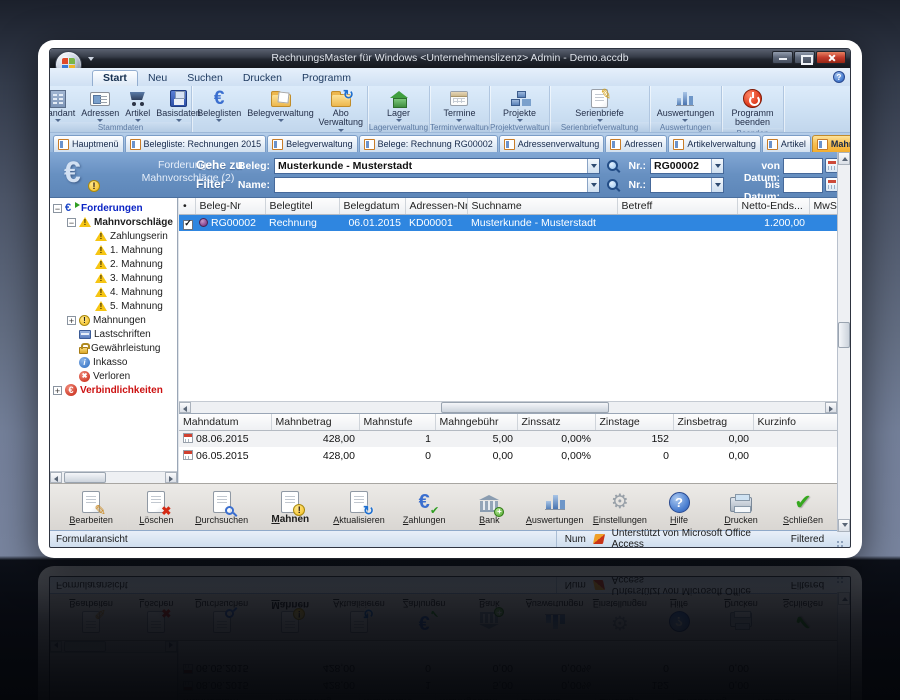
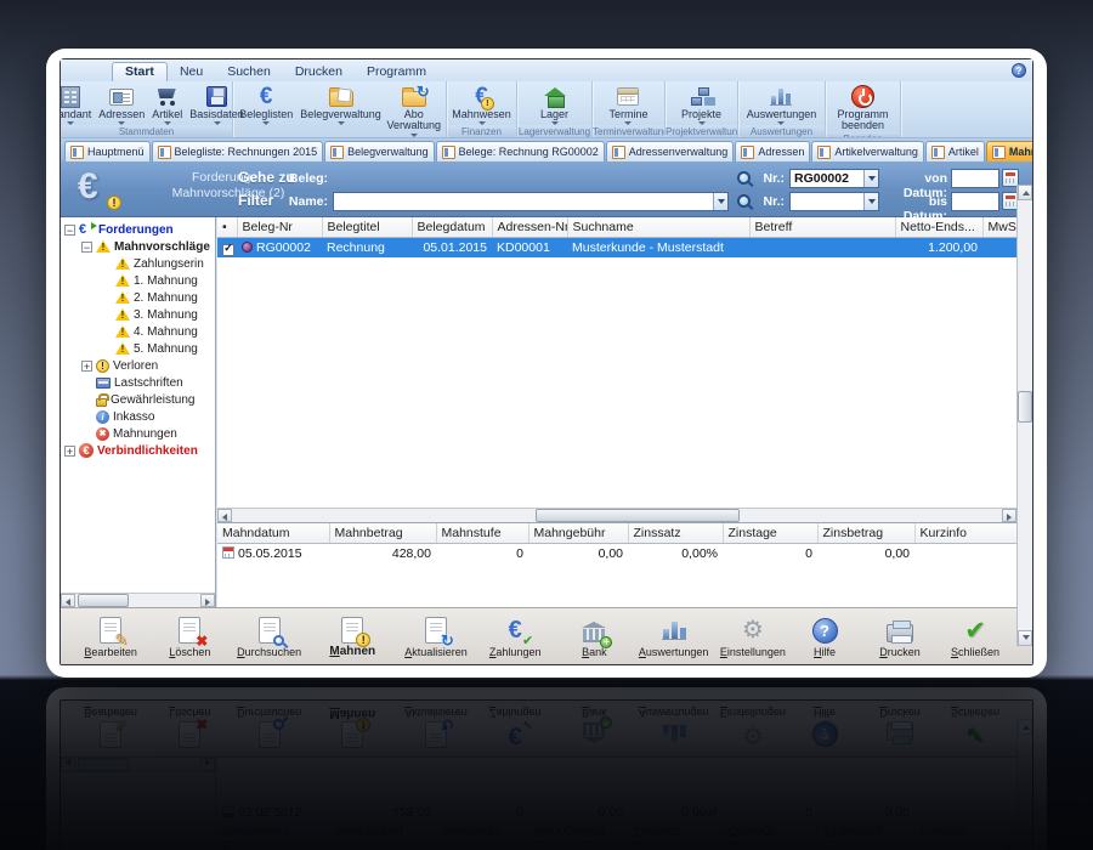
- RechnungsMaster für Windows <Unternehmenslizenz> Admin - Demo.accdb
  Start
  Neu
  Suchen
  Drucken
  Programm
  andant
  Adressen
  Artikel
  Basisdaten
  Stammdaten
  Beleglisten
  Belegverwaltung
  Abo Verwaltung
+ Mahnwesen
+ Finanzen
  Lager
  Lagerverwaltung
  Termine
  Terminverwaltun
  Projekte
  Projektverwaltun
- Serienbriefe
- Serienbriefverwaltung
  Auswertungen
  Auswertungen
  Programm beenden
  Hauptmenü
  Belegliste: Rechnungen 2015
  Belegverwaltung
  Belege: Rechnung RG00002
  Adressenverwaltung
  Adressen
  Artikelverwaltung
  Artikel
  Forderungen
  Mahnvorschläge (2)
  Gehe zu
  Filter
  Beleg:
- Musterkunde - Musterstadt
  Nr.:
  RG00002
  von Datum:
  Name:
  Nr.:
  bis Datum:
  Forderungen
  Mahnvorschläge
  Zahlungserin
  1. Mahnung
  2. Mahnung
  3. Mahnung
  4. Mahnung
  5. Mahnung
- Mahnungen
+ Verloren
  Lastschriften
  Gewährleistung
  Inkasso
- Verloren
+ Mahnungen
  Verbindlichkeiten
  •	Beleg-Nr	Belegtitel	Belegdatum	Adressen-N	Suchname	Betreff	Netto-Ends...	MwS
- 	RG00002	Rechnung	06.01.2015	KD00001	Musterkunde - Musterstadt		1.200,00
+ 	RG00002	Rechnung	05.01.2015	KD00001	Musterkunde - Musterstadt		1.200,00
  Mahndatum	Mahnbetrag	Mahnstufe	Mahngebühr	Zinssatz	Zinstage	Zinsbetrag	Kurzinfo
- 08.06.2015	428,00	1	5,00	0,00%	152	0,00
- 06.05.2015	428,00	0	0,00	0,00%	0	0,00
+ 05.05.2015	428,00	0	0,00	0,00%	0	0,00
  Bearbeiten
  Löschen
  Durchsuchen
  Mahnen
  Aktualisieren
  Zahlungen
  Bank
  Auswertungen
  Einstellungen
  Hilfe
  Drucken
  Schließen
- Formularansicht
- Num
- Unterstützt von Microsoft Office Access
- Filtered
